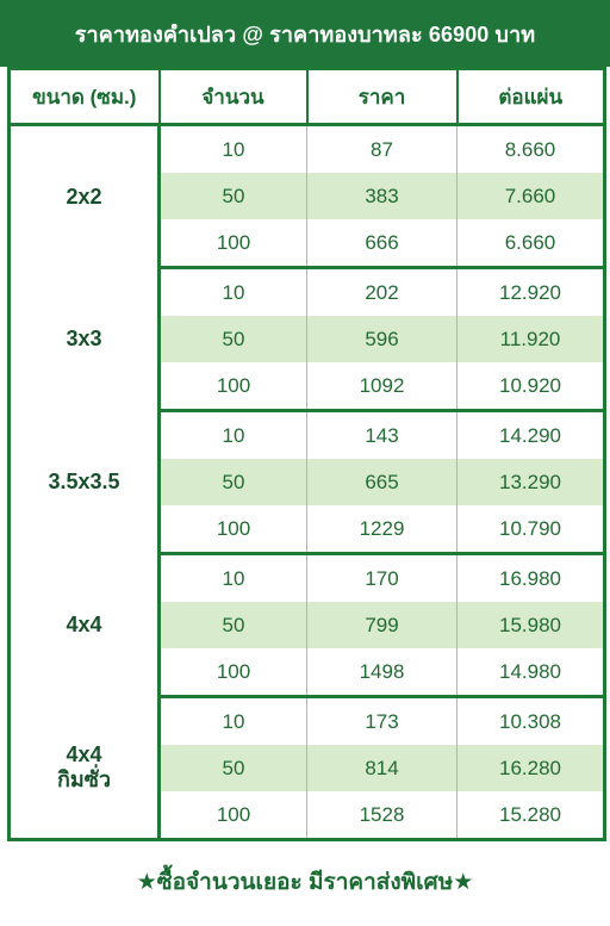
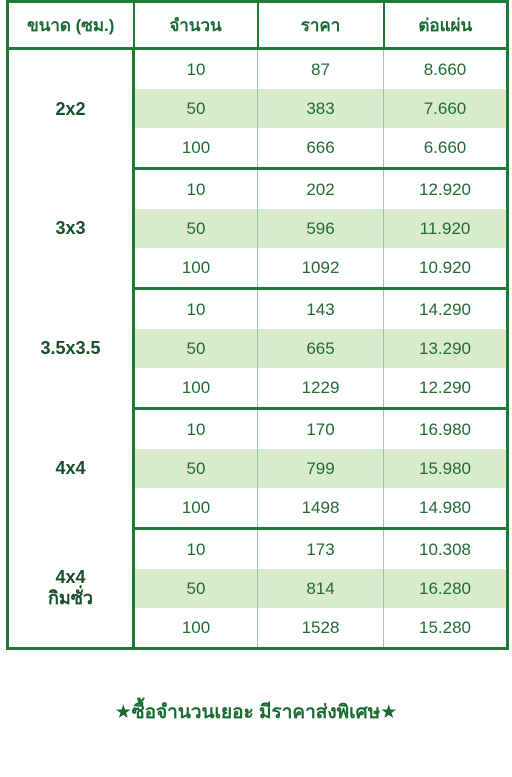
- ราคาทองคำเปลว @ ราคาทองบาทละ 66900 บาท
  ขนาด (ซม.)	จำนวน	ราคา	ต่อแผ่น
  2x2	10	87	8.660
  50	383	7.660
  100	666	6.660
  3x3	10	202	12.920
  50	596	11.920
  100	1092	10.920
  3.5x3.5	10	143	14.290
  50	665	13.290
- 100	1229	10.790
+ 100	1229	12.290
  4x4	10	170	16.980
  50	799	15.980
  100	1498	14.980
  4x4กิมซั่ว	10	173	10.308
  50	814	16.280
  100	1528	15.280
  ★ซื้อจำนวนเยอะ มีราคาส่งพิเศษ★
